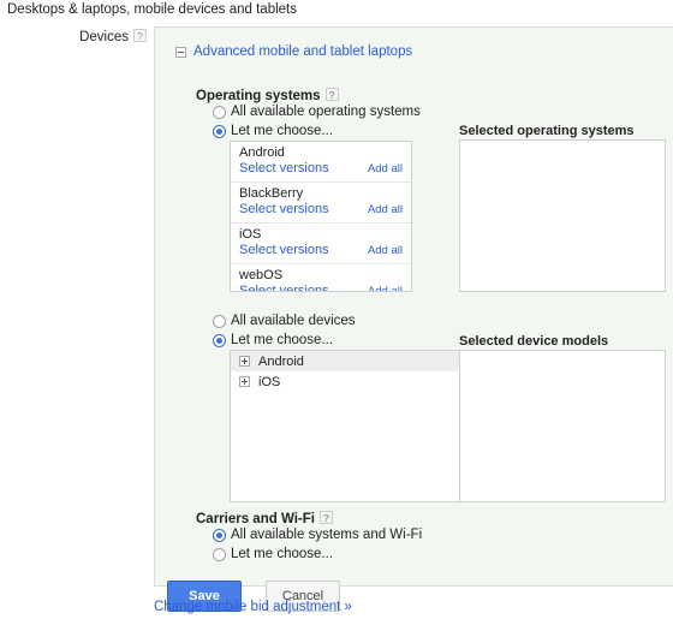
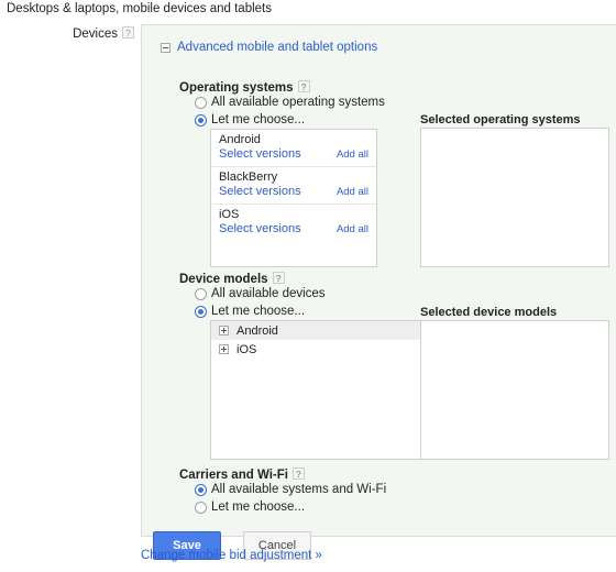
  Desktops & laptops, mobile devices and tablets
  Devices ?
- Advanced mobile and tablet laptops
+ Advanced mobile and tablet options
  Operating systems ?
  All available operating systems
  Let me choose...
  Android
  Select versions
  Add all
  BlackBerry
  Select versions
  Add all
  iOS
  Select versions
  Add all
- webOS
  Selected operating systems
+ Device models ?
  All available devices
  Let me choose...
  Android
  iOS
  Selected device models
  Carriers and Wi-Fi ?
  All available systems and Wi-Fi
  Let me choose...
  Save
  Cancel
  Change mobile bid adjustment »
